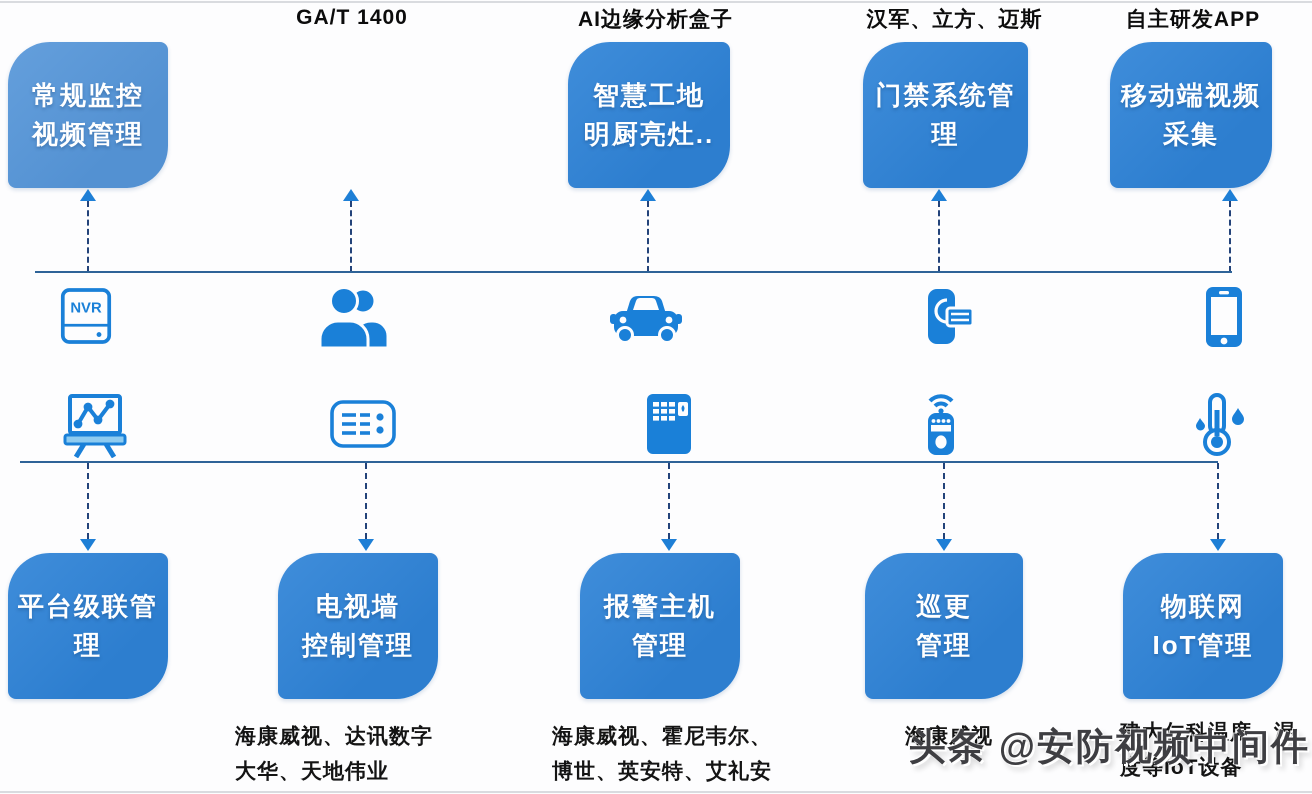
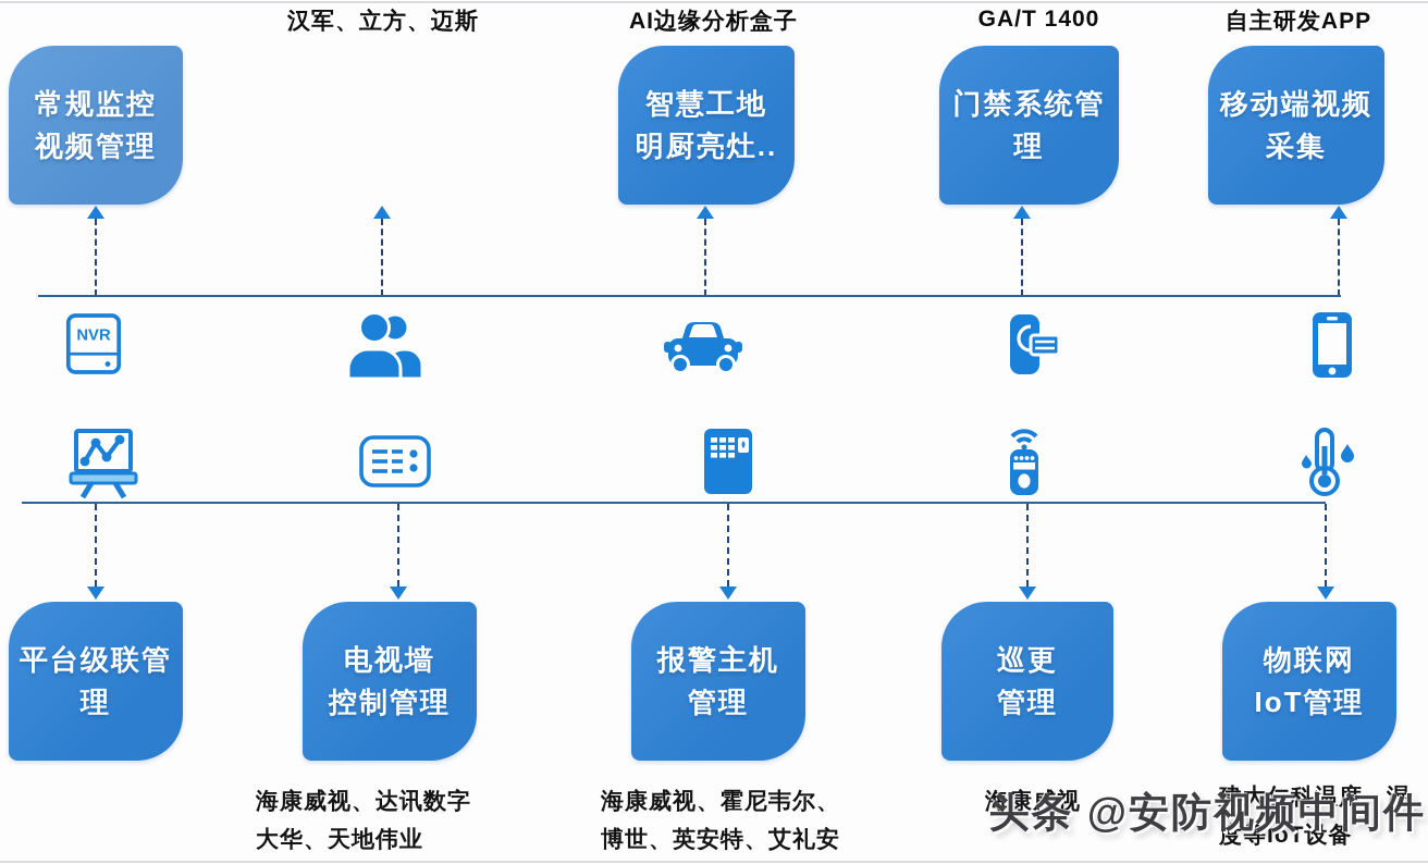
- GA/T 1400
+ 汉军、立方、迈斯
  AI边缘分析盒子
- 汉军、立方、迈斯
+ GA/T 1400
  自主研发APP
  常规监控
  视频管理
  智慧工地
  明厨亮灶..
  门禁系统管
  理
  移动端视频
  采集
  NVR
  平台级联管
  理
  电视墙
  控制管理
  报警主机
  管理
  巡更
  管理
  物联网
  IoT管理
  海康威视、达讯数字
  大华、天地伟业
  海康威视、霍尼韦尔、
  博世、英安特、艾礼安
  海康威视
  建大仁科温度、湿
  度等IoT设备
  头条 @安防视频中间件
